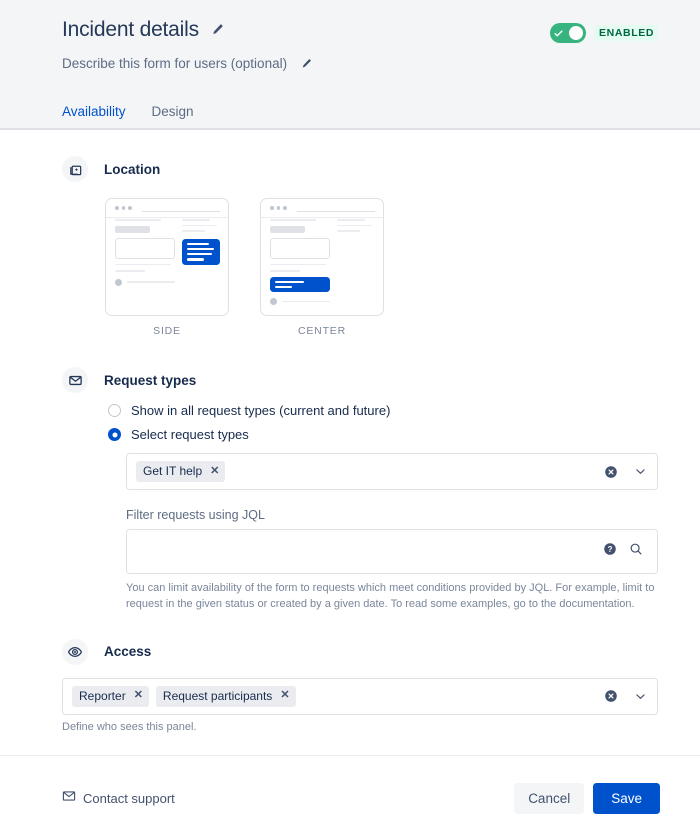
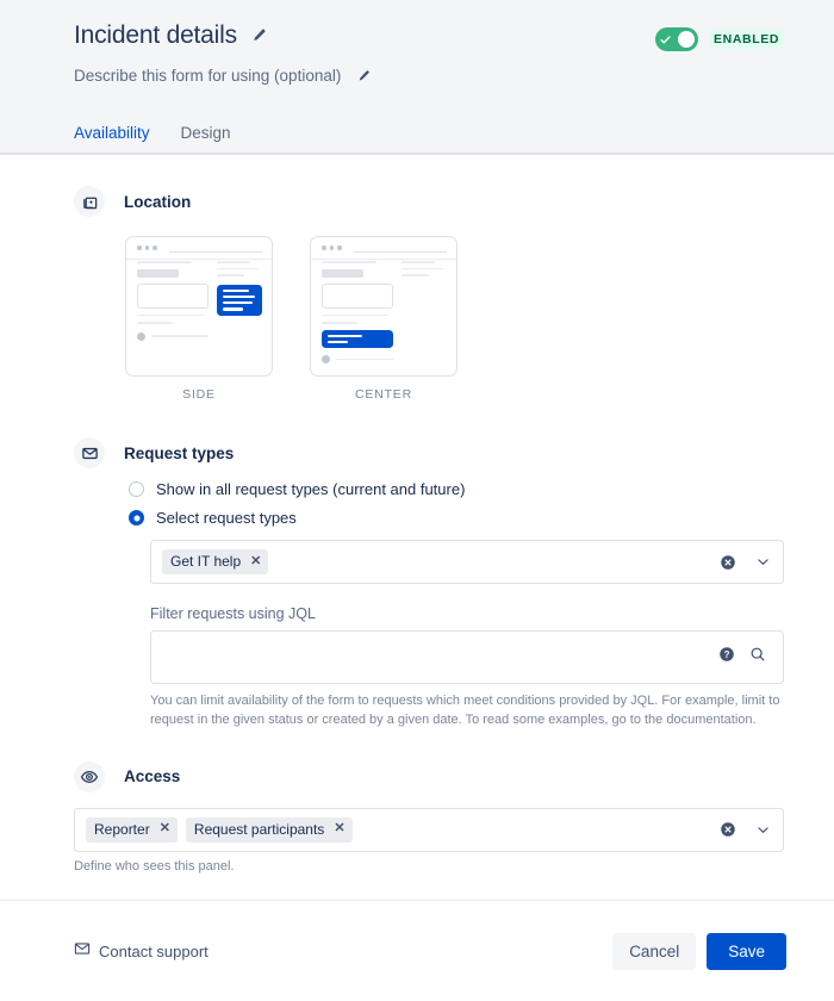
  Incident details
- Describe this form for users (optional)
+ Describe this form for using (optional)
  ENABLED
  Availability
  Design
  Location
  SIDE
  CENTER
  Request types
  Show in all request types (current and future)
  Select request types
  Get IT help
  ✕
  Filter requests using JQL
  ?
  You can limit availability of the form to requests which meet conditions provided by JQL. For example, limit to request in the given status or created by a given date. To read some examples, go to the documentation.
  Access
  Reporter
  ✕
  Request participants
  ✕
  Define who sees this panel.
  Contact support
  Cancel
  Save
